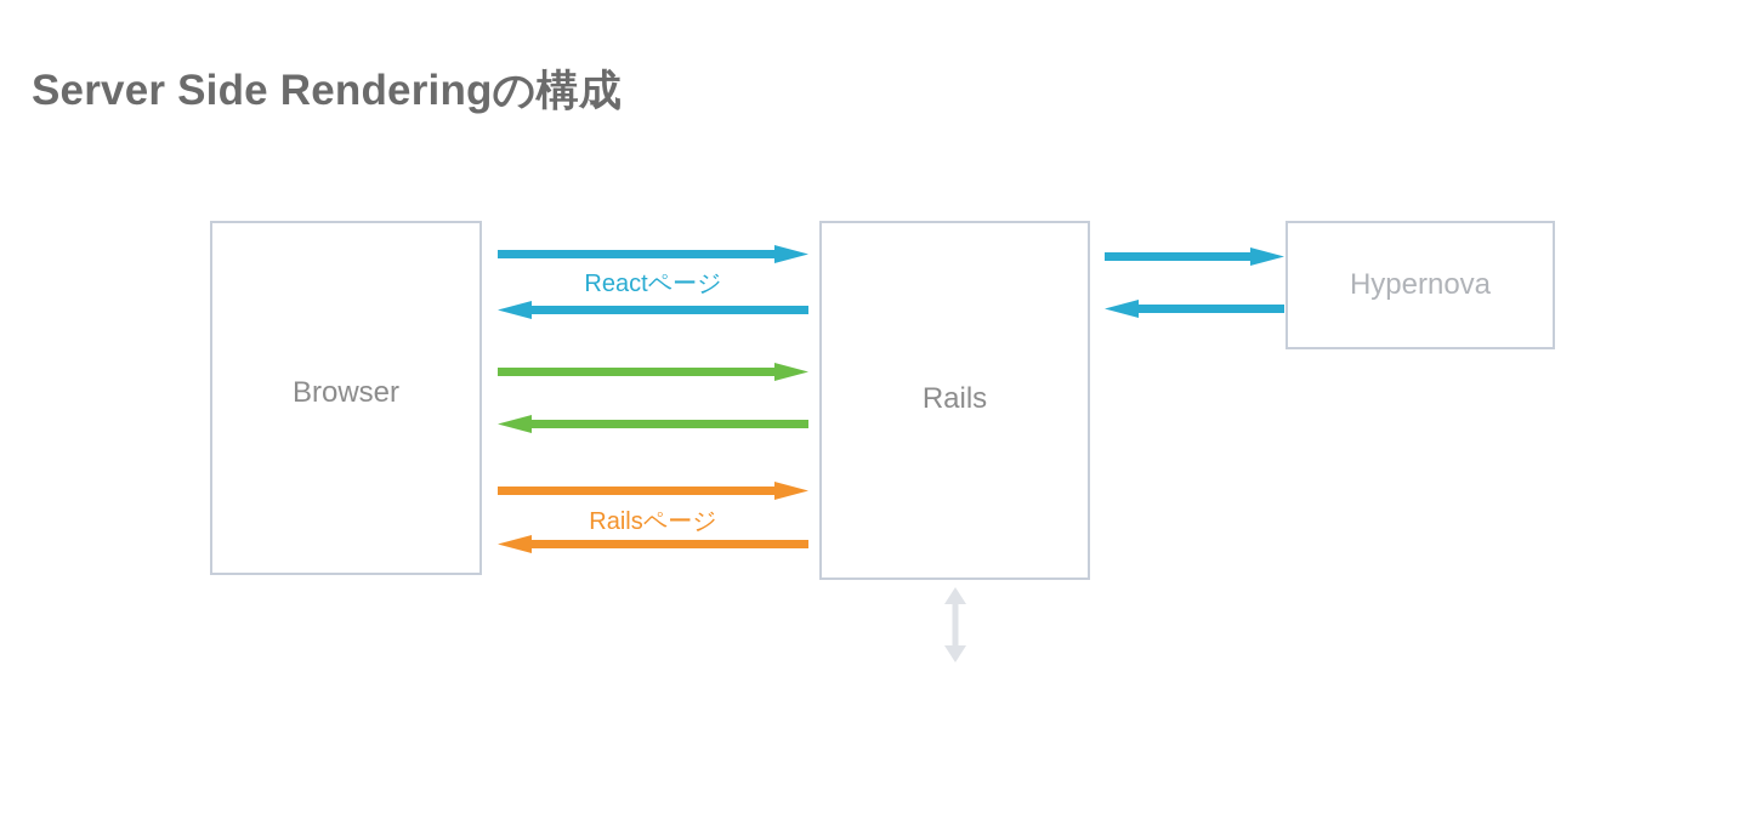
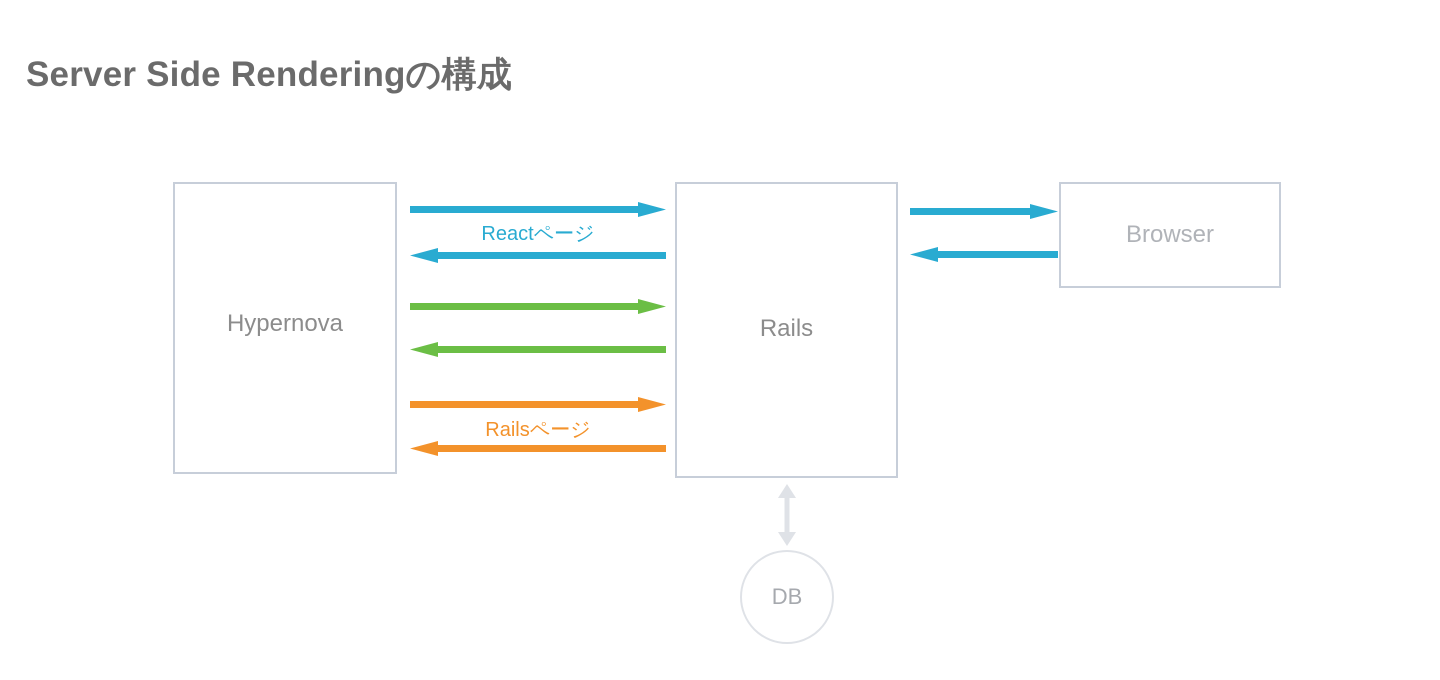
  Server Side Renderingの構成
- Browser
+ Hypernova
  Rails
- Hypernova
+ Browser
+ DB
  Reactページ
  Railsページ
